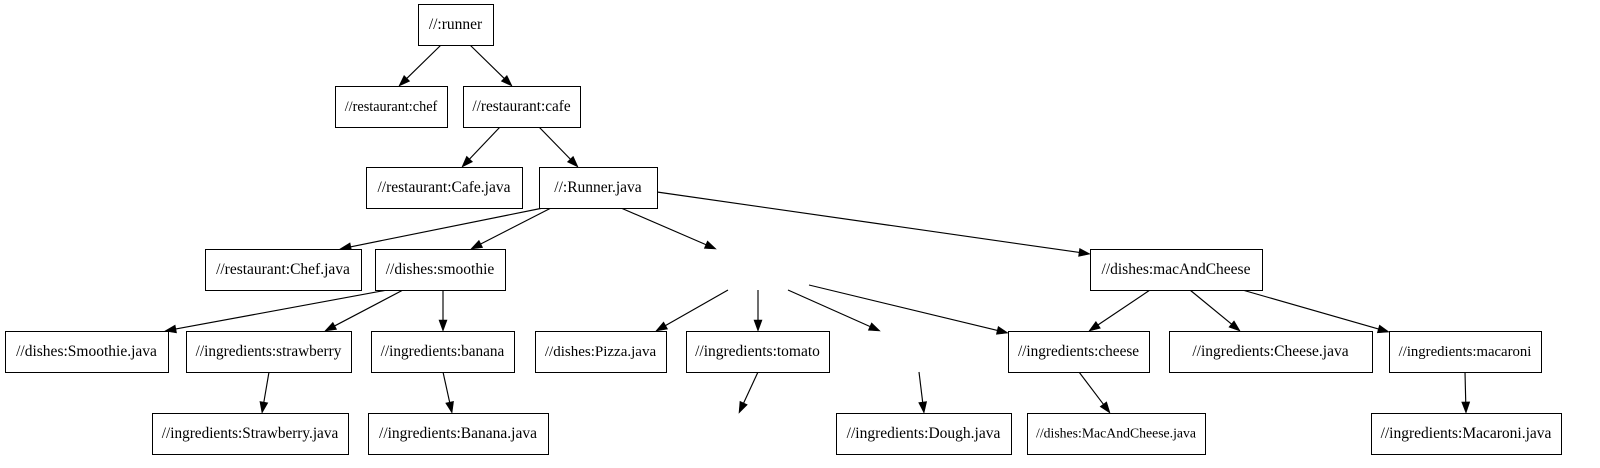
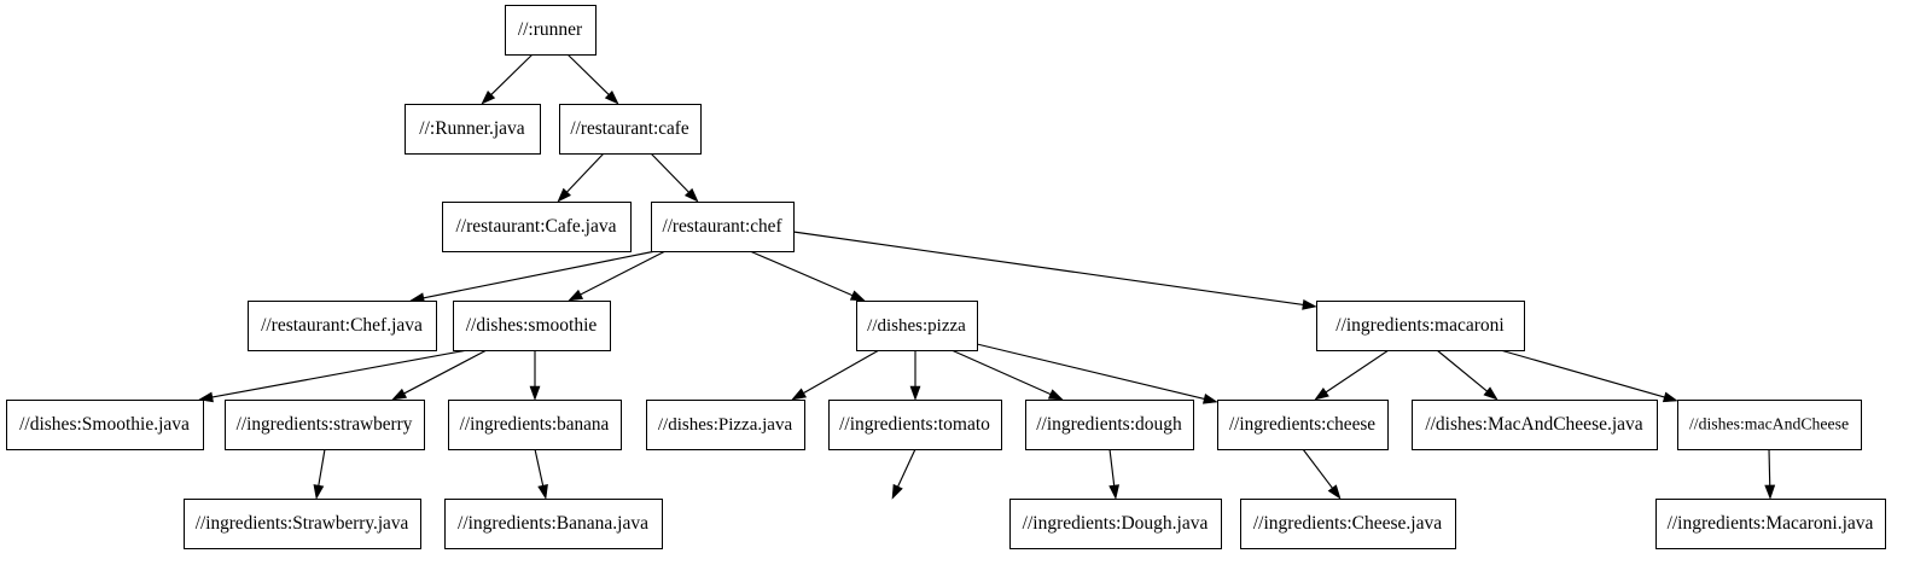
  //:runner
- //restaurant:chef
+ //:Runner.java
  //restaurant:cafe
  //restaurant:Cafe.java
- //:Runner.java
+ //restaurant:chef
  //restaurant:Chef.java
  //dishes:smoothie
+ //dishes:pizza
- //dishes:macAndCheese
+ //ingredients:macaroni
  //dishes:Smoothie.java
  //ingredients:strawberry
  //ingredients:banana
  //dishes:Pizza.java
  //ingredients:tomato
+ //ingredients:dough
  //ingredients:cheese
- //ingredients:Cheese.java
+ //dishes:MacAndCheese.java
- //ingredients:macaroni
+ //dishes:macAndCheese
  //ingredients:Strawberry.java
  //ingredients:Banana.java
  //ingredients:Dough.java
- //dishes:MacAndCheese.java
+ //ingredients:Cheese.java
  //ingredients:Macaroni.java
